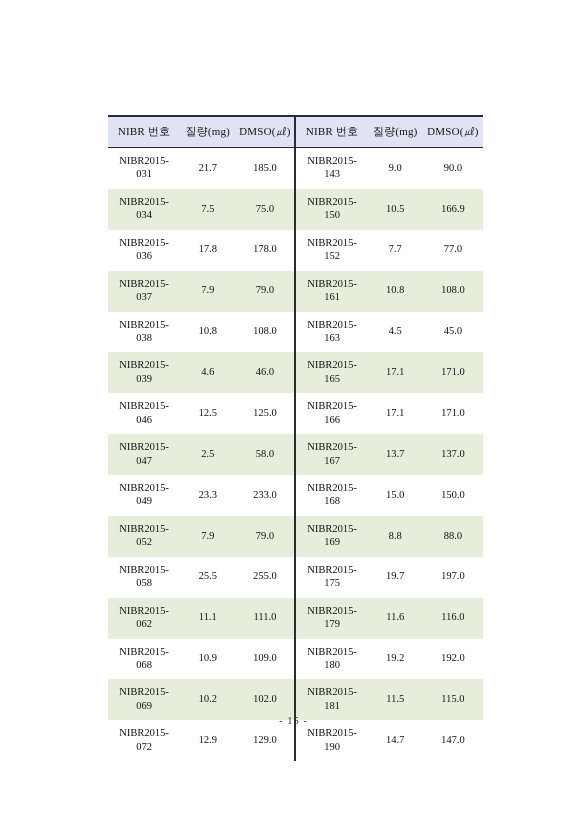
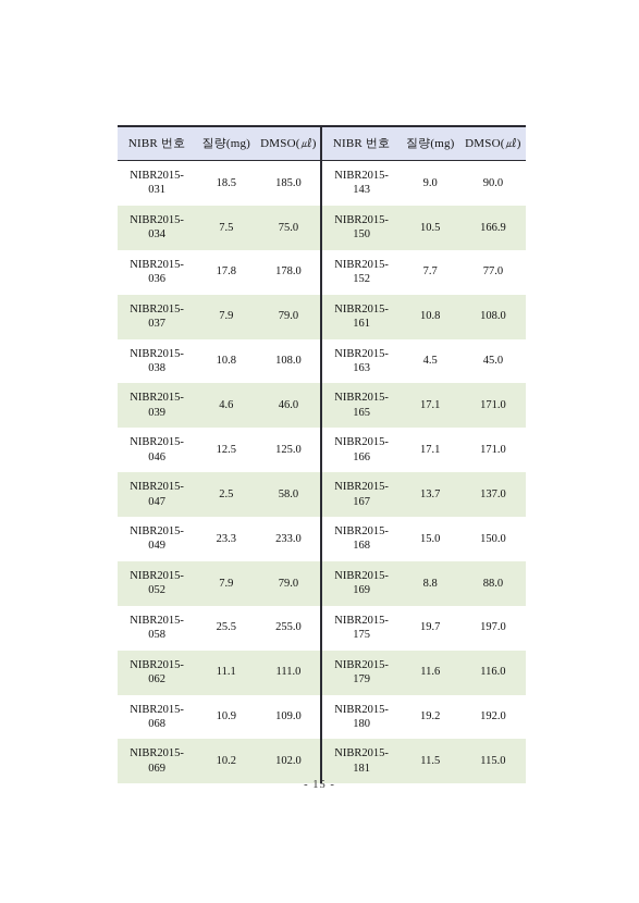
  NIBR 번호	질량(mg)	DMSO(㎕)	NIBR 번호	질량(mg)	DMSO(㎕)
- NIBR2015- 031	21.7	185.0	NIBR2015- 143	9.0	90.0
+ NIBR2015- 031	18.5	185.0	NIBR2015- 143	9.0	90.0
  NIBR2015- 034	7.5	75.0	NIBR2015- 150	10.5	166.9
  NIBR2015- 036	17.8	178.0	NIBR2015- 152	7.7	77.0
  NIBR2015- 037	7.9	79.0	NIBR2015- 161	10.8	108.0
  NIBR2015- 038	10.8	108.0	NIBR2015- 163	4.5	45.0
  NIBR2015- 039	4.6	46.0	NIBR2015- 165	17.1	171.0
  NIBR2015- 046	12.5	125.0	NIBR2015- 166	17.1	171.0
  NIBR2015- 047	2.5	58.0	NIBR2015- 167	13.7	137.0
  NIBR2015- 049	23.3	233.0	NIBR2015- 168	15.0	150.0
  NIBR2015- 052	7.9	79.0	NIBR2015- 169	8.8	88.0
  NIBR2015- 058	25.5	255.0	NIBR2015- 175	19.7	197.0
  NIBR2015- 062	11.1	111.0	NIBR2015- 179	11.6	116.0
  NIBR2015- 068	10.9	109.0	NIBR2015- 180	19.2	192.0
  NIBR2015- 069	10.2	102.0	NIBR2015- 181	11.5	115.0
- NIBR2015- 072	12.9	129.0	NIBR2015- 190	14.7	147.0
  - 15 -
